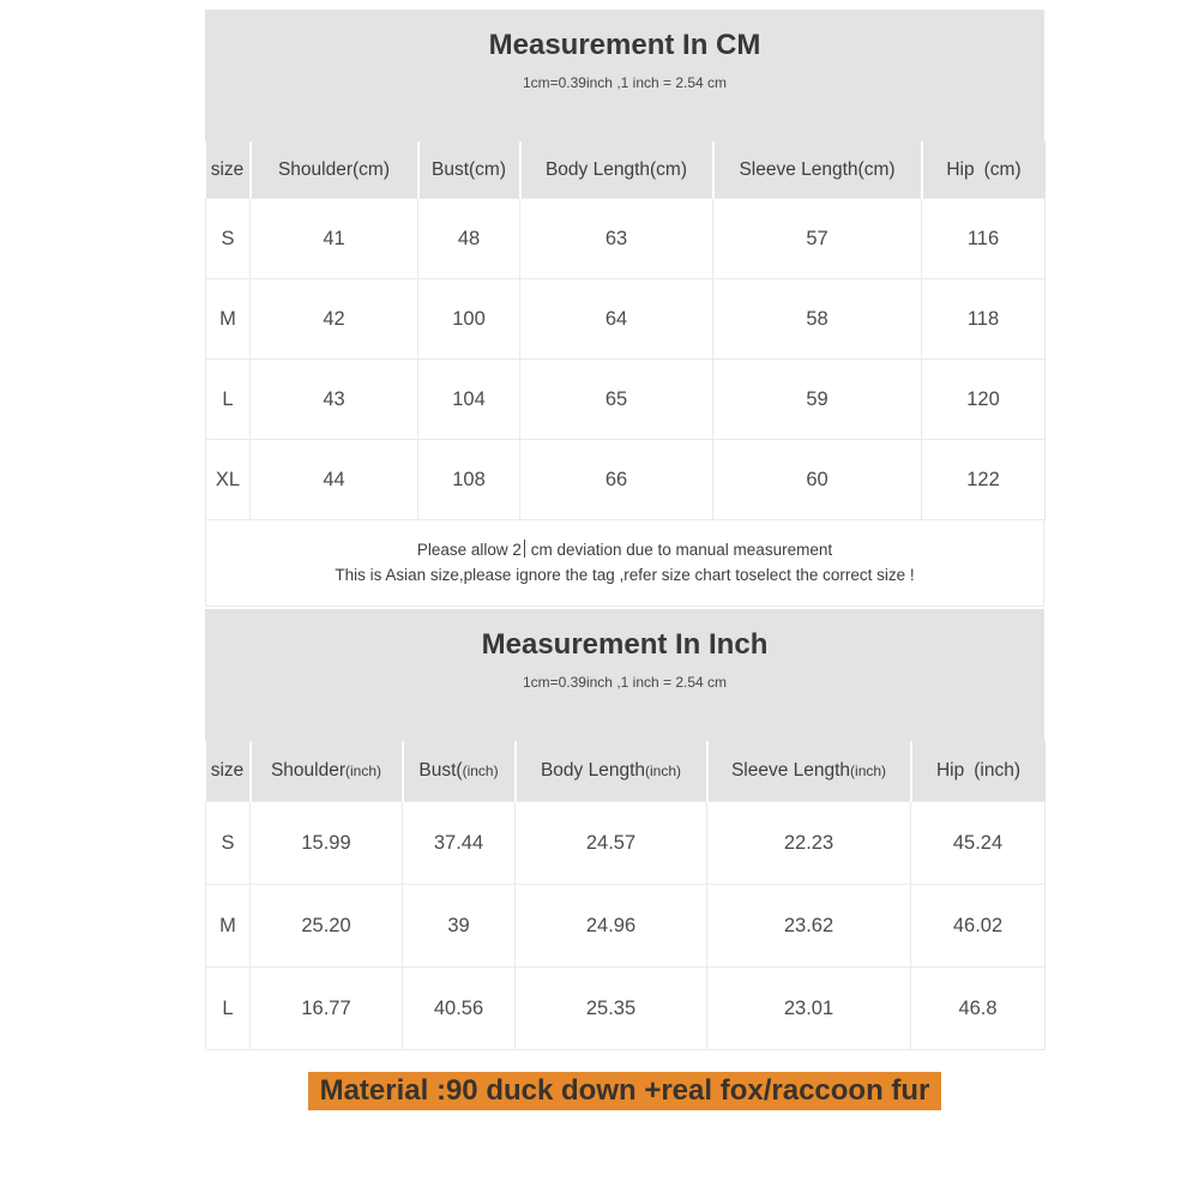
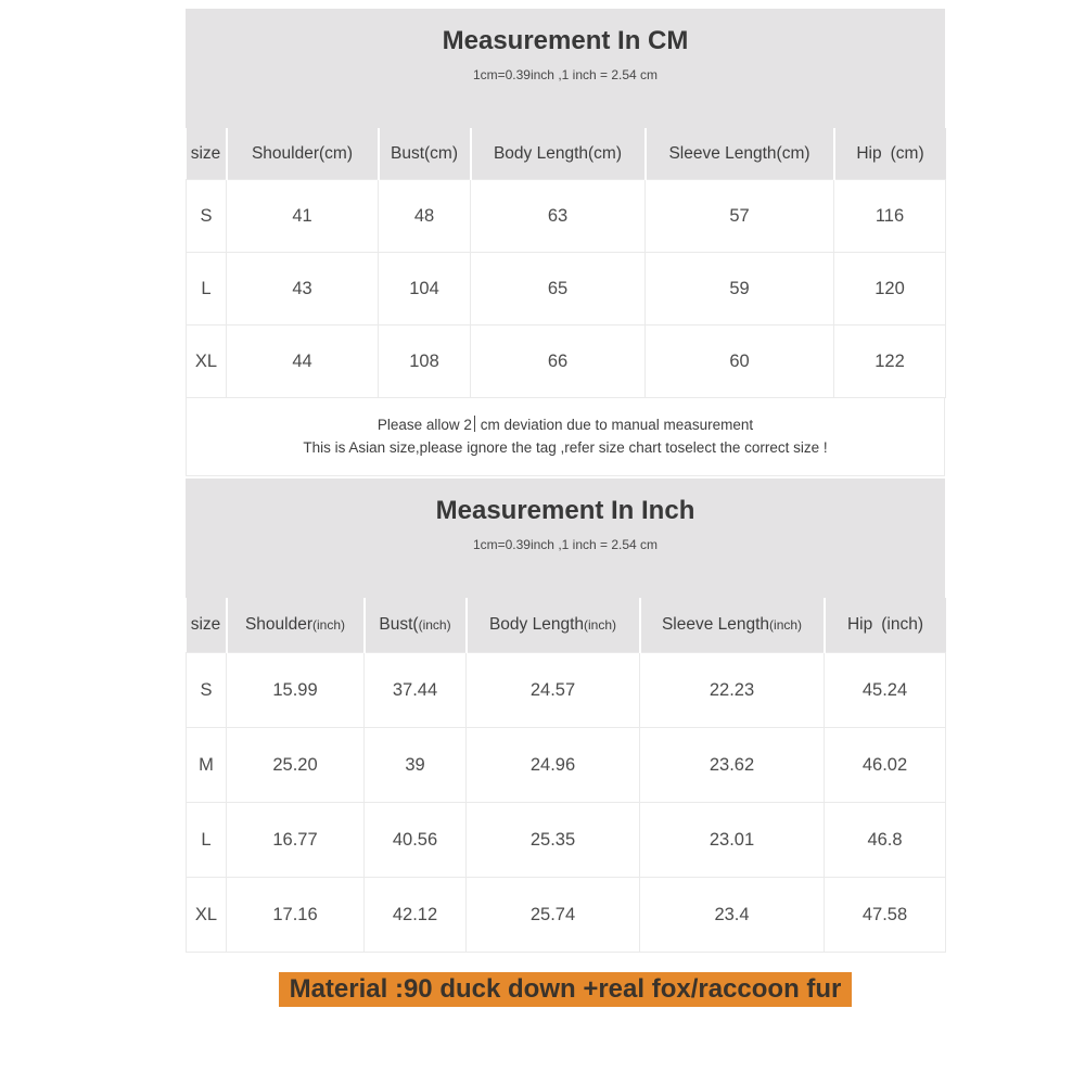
  Measurement In CM
  1cm=0.39inch ,1 inch = 2.54 cm
  size	Shoulder(cm)	Bust(cm)	Body Length(cm)	Sleeve Length(cm)	Hip (cm)
  S	41	48	63	57	116
- M	42	100	64	58	118
  L	43	104	65	59	120
  XL	44	108	66	60	122
  Please allow 2 cm deviation due to manual measurement
  This is Asian size,please ignore the tag ,refer size chart toselect the correct size !
  Measurement In Inch
  1cm=0.39inch ,1 inch = 2.54 cm
  size	Shoulder(inch)	Bust((inch)	Body Length(inch)	Sleeve Length(inch)	Hip (inch)
  S	15.99	37.44	24.57	22.23	45.24
  M	25.20	39	24.96	23.62	46.02
  L	16.77	40.56	25.35	23.01	46.8
+ XL	17.16	42.12	25.74	23.4	47.58
  Material :90 duck down +real fox/raccoon fur
